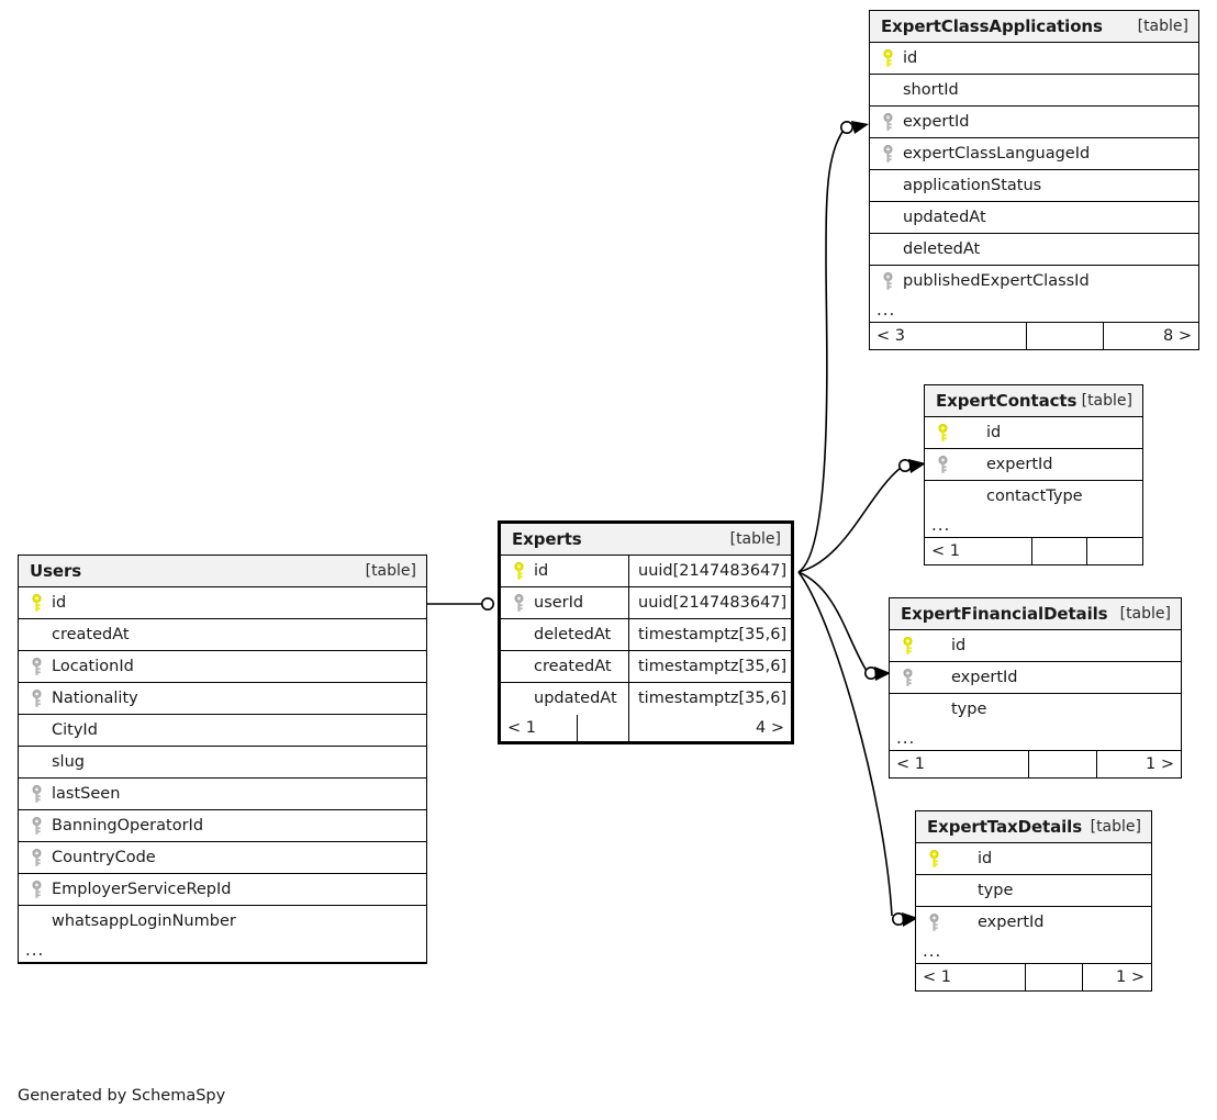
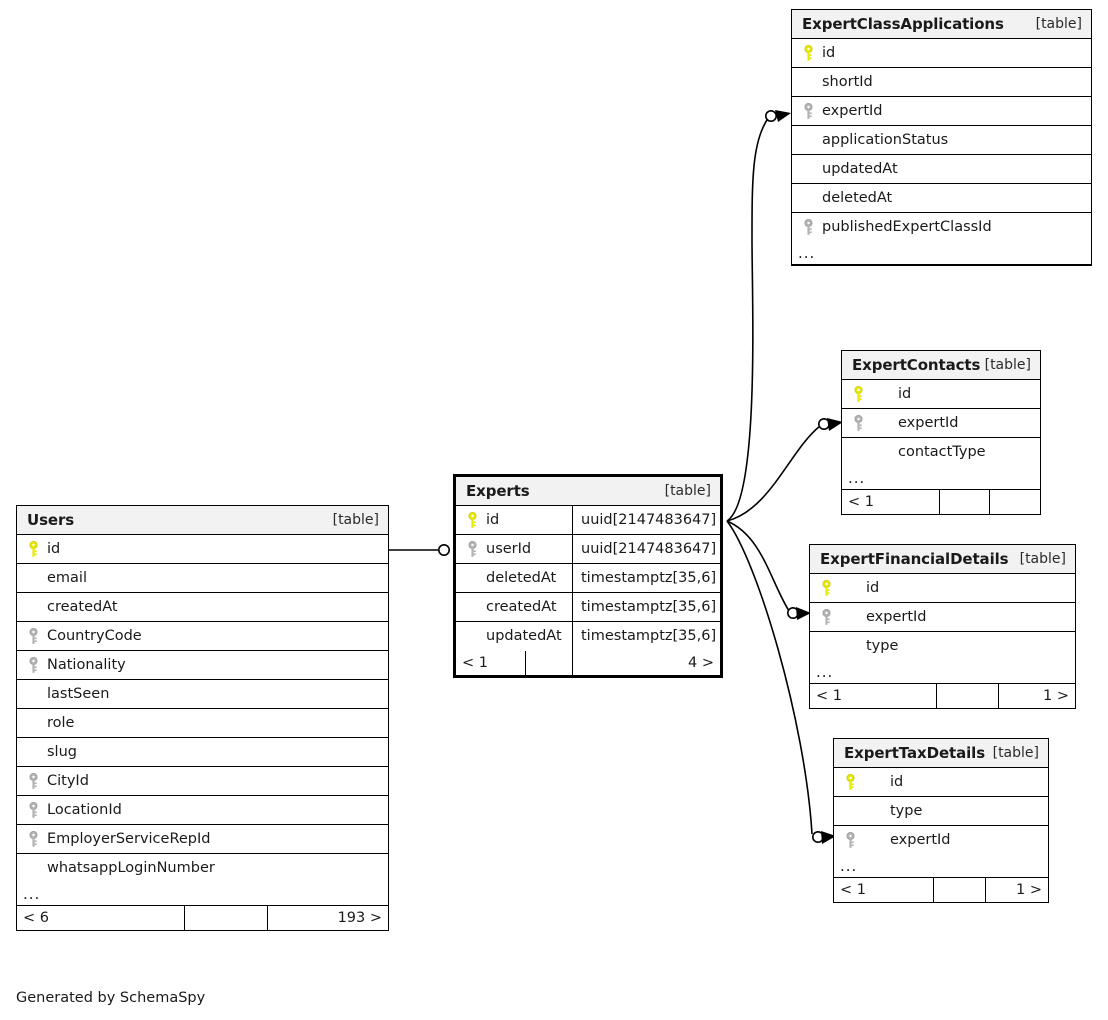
  ExpertClassApplications
  [table]
  id
  shortId
  expertId
- expertClassLanguageId
  applicationStatus
  updatedAt
  deletedAt
  publishedExpertClassId
  ...
- < 3
- 8 >
  ExpertContacts
  [table]
  id
  expertId
  contactType
  ...
  < 1
  ExpertFinancialDetails
  [table]
  id
  expertId
  type
  ...
  < 1
  1 >
  ExpertTaxDetails
  [table]
  id
  type
  expertId
  ...
  < 1
  1 >
  Experts
  [table]
  id
  uuid[2147483647]
  userId
  uuid[2147483647]
  deletedAt
  timestamptz[35,6]
  createdAt
  timestamptz[35,6]
  updatedAt
  timestamptz[35,6]
  < 1
  4 >
  Users
  [table]
  id
+ email
  createdAt
- LocationId
+ CountryCode
  Nationality
- CityId
+ lastSeen
+ role
  slug
- lastSeen
+ CityId
- BanningOperatorId
- CountryCode
+ LocationId
  EmployerServiceRepId
  whatsappLoginNumber
  ...
+ < 6
+ 193 >
  Generated by SchemaSpy
